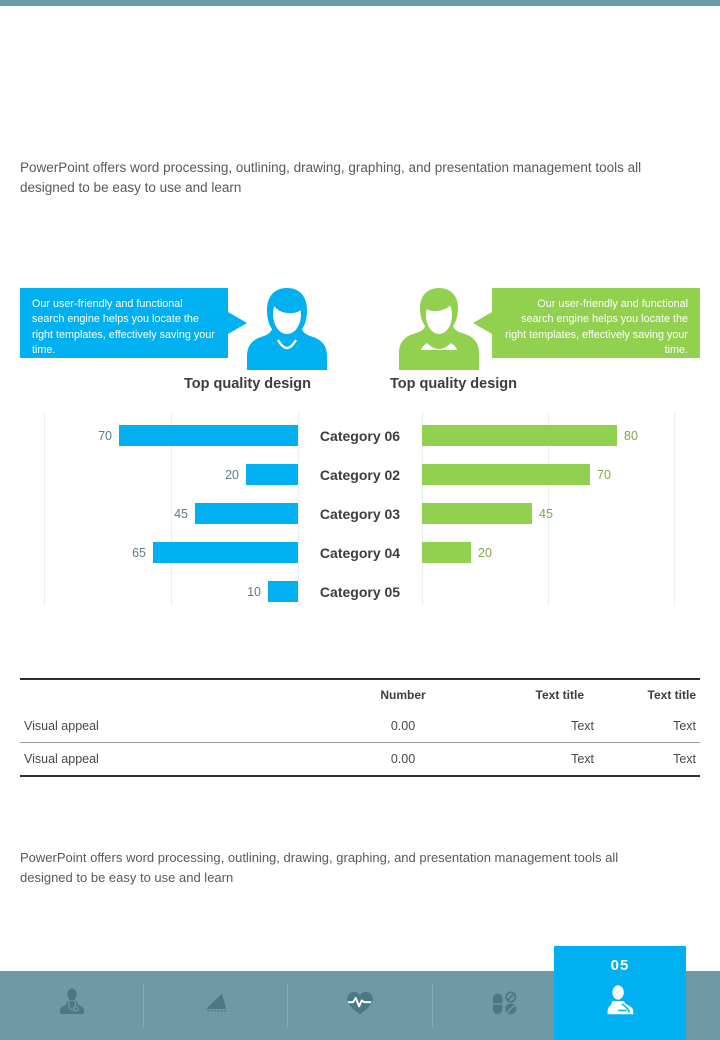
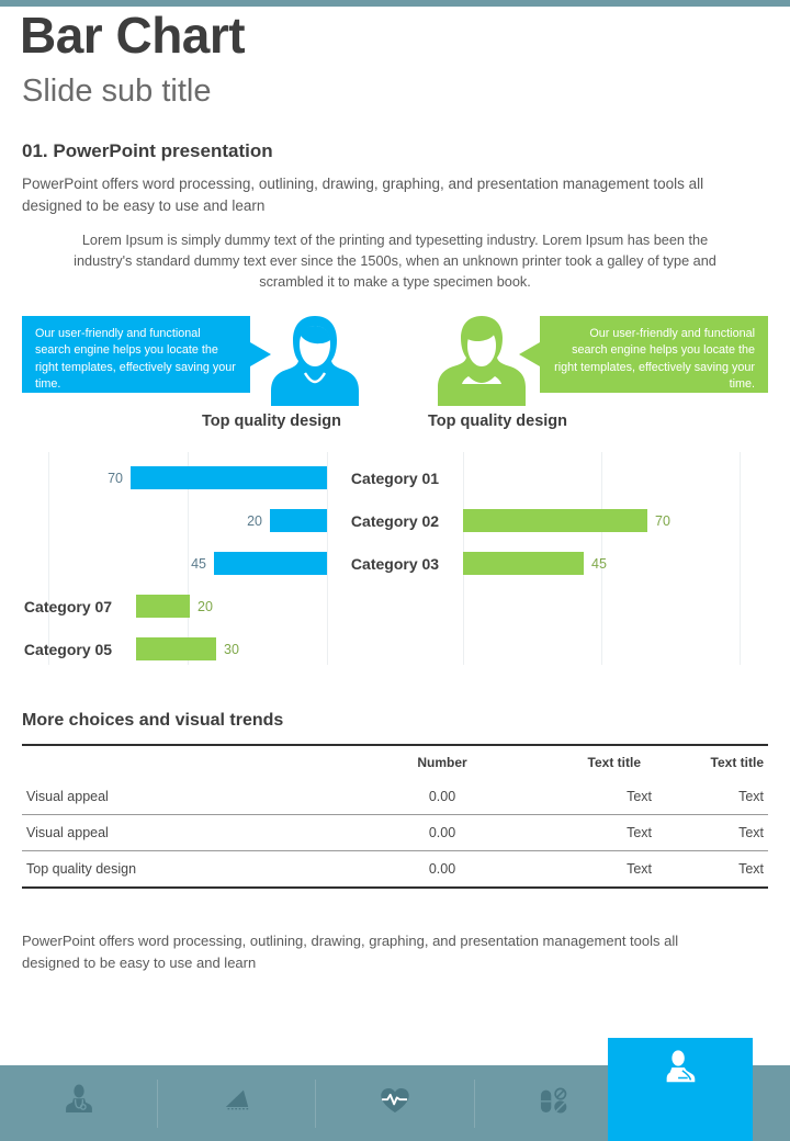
+ Bar Chart
+ Slide sub title
+ 01. PowerPoint presentation
  PowerPoint offers word processing, outlining, drawing, graphing, and presentation management tools all designed to be easy to use and learn
+ Lorem Ipsum is simply dummy text of the printing and typesetting industry. Lorem Ipsum has been the industry's standard dummy text ever since the 1500s, when an unknown printer took a galley of type and scrambled it to make a type specimen book.
  Our user-friendly and functional search engine helps you locate the right templates, effectively saving your time.
  Top quality design
  Top quality design
  Our user-friendly and functional search engine helps you locate the right templates, effectively saving your time.
  70
- Category 06
+ Category 01
- 80
  20
  Category 02
  70
  45
  Category 03
  45
- 65
- Category 04
+ Category 07
  20
- 10
  Category 05
+ 30
+ More choices and visual trends
  	Number	Text title	Text title
  Visual appeal	0.00	Text	Text
  Visual appeal	0.00	Text	Text
+ Top quality design	0.00	Text	Text
  PowerPoint offers word processing, outlining, drawing, graphing, and presentation management tools all designed to be easy to use and learn
- 05
